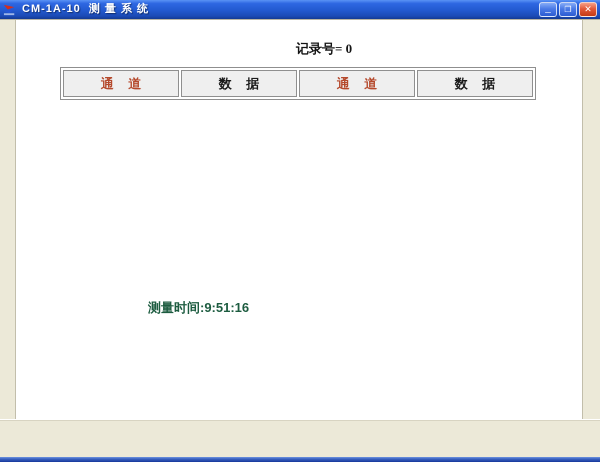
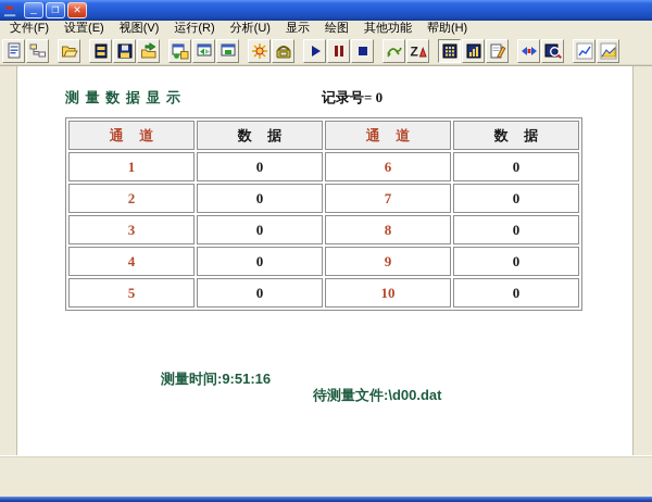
- CM-1A-10 测 量 系 统
  ─
  ❐
  ✕
+ 文件(F)
+ 设置(E)
+ 视图(V)
+ 运行(R)
+ 分析(U)
+ 显示
+ 绘图
+ 其他功能
+ 帮助(H)
+ Z
+ 测 量 数 据 显 示
  记录号= 0
  通 道	数 据	通 道	数 据
+ 1	0	6	0
+ 2	0	7	0
+ 3	0	8	0
+ 4	0	9	0
+ 5	0	10	0
  测量时间:9:51:16
+ 待测量文件:\d00.dat
